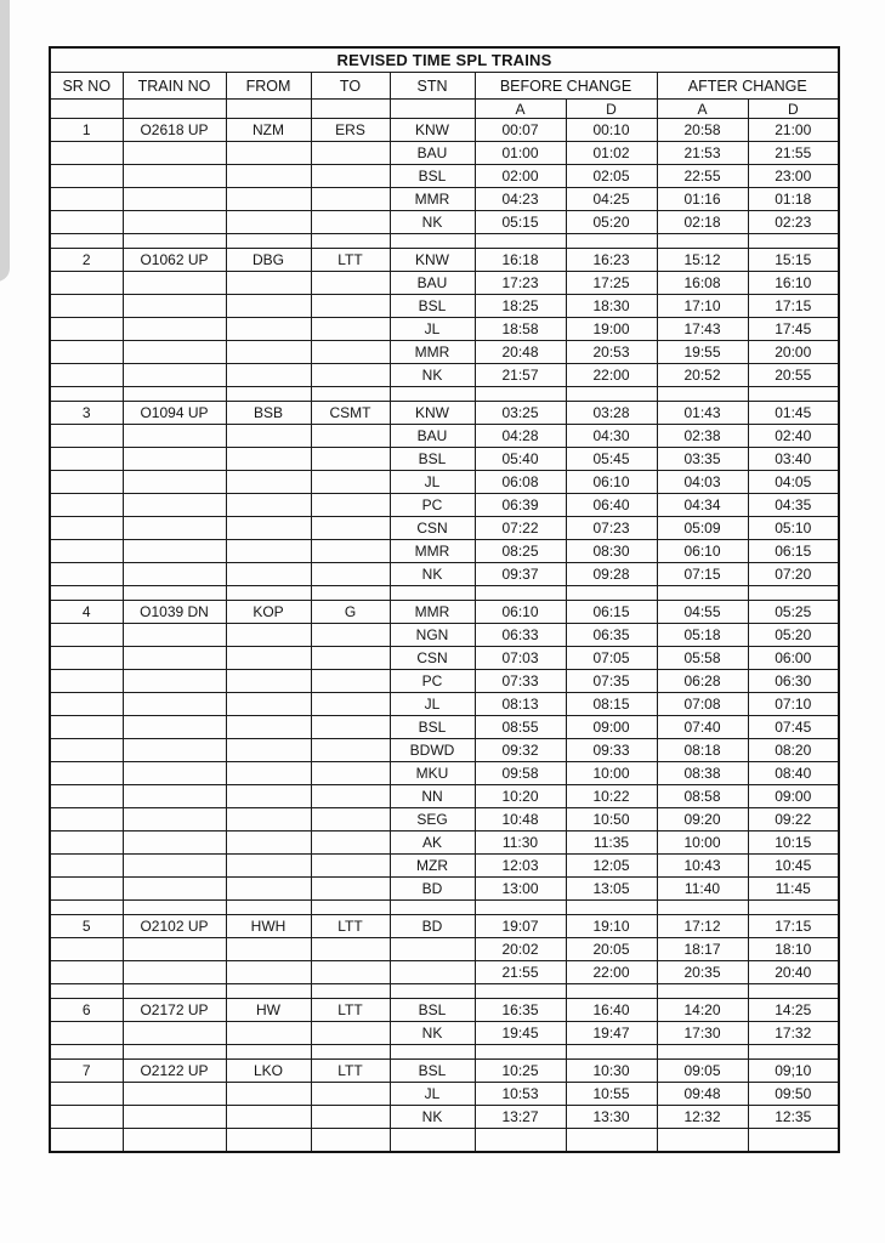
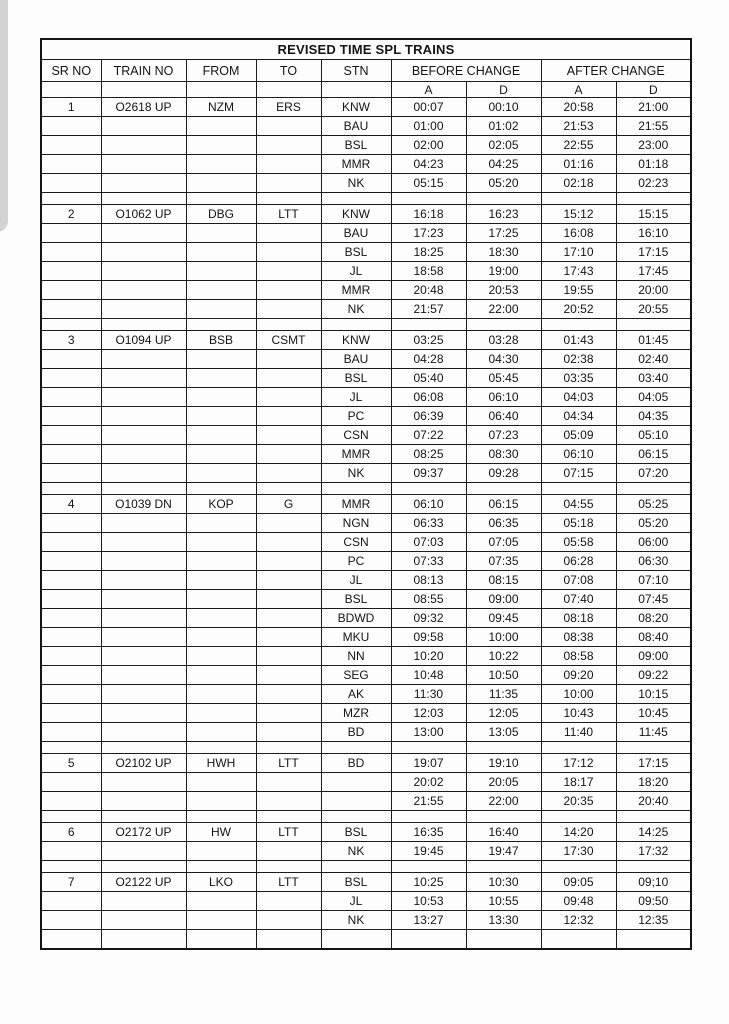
  REVISED TIME SPL TRAINS
  SR NO	TRAIN NO	FROM	TO	STN	BEFORE CHANGE	AFTER CHANGE
  					A	D	A	D
  1	O2618 UP	NZM	ERS	KNW	00:07	00:10	20:58	21:00
  				BAU	01:00	01:02	21:53	21:55
  				BSL	02:00	02:05	22:55	23:00
  				MMR	04:23	04:25	01:16	01:18
  				NK	05:15	05:20	02:18	02:23
  2	O1062 UP	DBG	LTT	KNW	16:18	16:23	15:12	15:15
  				BAU	17:23	17:25	16:08	16:10
  				BSL	18:25	18:30	17:10	17:15
  				JL	18:58	19:00	17:43	17:45
  				MMR	20:48	20:53	19:55	20:00
  				NK	21:57	22:00	20:52	20:55
  3	O1094 UP	BSB	CSMT	KNW	03:25	03:28	01:43	01:45
  				BAU	04:28	04:30	02:38	02:40
  				BSL	05:40	05:45	03:35	03:40
  				JL	06:08	06:10	04:03	04:05
  				PC	06:39	06:40	04:34	04:35
  				CSN	07:22	07:23	05:09	05:10
  				MMR	08:25	08:30	06:10	06:15
  				NK	09:37	09:28	07:15	07:20
  4	O1039 DN	KOP	G	MMR	06:10	06:15	04:55	05:25
  				NGN	06:33	06:35	05:18	05:20
  				CSN	07:03	07:05	05:58	06:00
  				PC	07:33	07:35	06:28	06:30
  				JL	08:13	08:15	07:08	07:10
  				BSL	08:55	09:00	07:40	07:45
- 				BDWD	09:32	09:33	08:18	08:20
+ 				BDWD	09:32	09:45	08:18	08:20
  				MKU	09:58	10:00	08:38	08:40
  				NN	10:20	10:22	08:58	09:00
  				SEG	10:48	10:50	09:20	09:22
  				AK	11:30	11:35	10:00	10:15
  				MZR	12:03	12:05	10:43	10:45
  				BD	13:00	13:05	11:40	11:45
  5	O2102 UP	HWH	LTT	BD	19:07	19:10	17:12	17:15
- 					20:02	20:05	18:17	18:10
+ 					20:02	20:05	18:17	18:20
  					21:55	22:00	20:35	20:40
  6	O2172 UP	HW	LTT	BSL	16:35	16:40	14:20	14:25
  				NK	19:45	19:47	17:30	17:32
  7	O2122 UP	LKO	LTT	BSL	10:25	10:30	09:05	09;10
  				JL	10:53	10:55	09:48	09:50
  				NK	13:27	13:30	12:32	12:35
